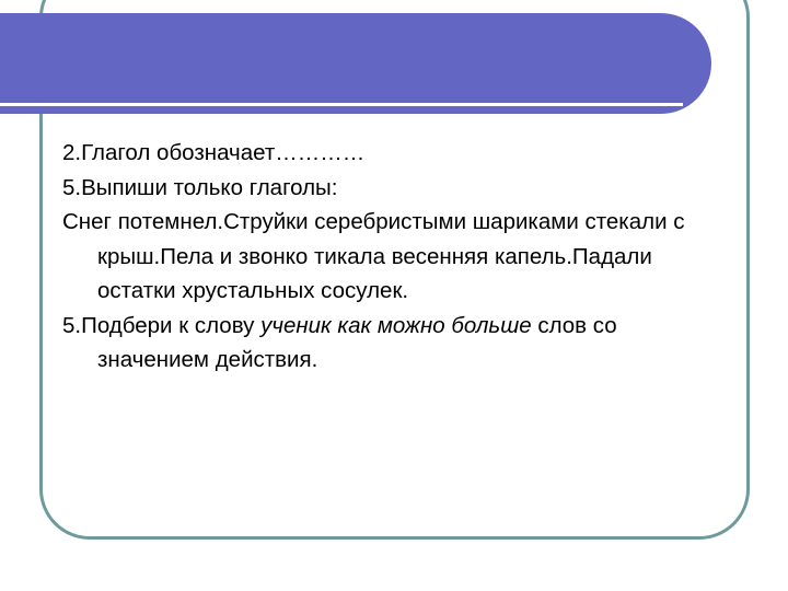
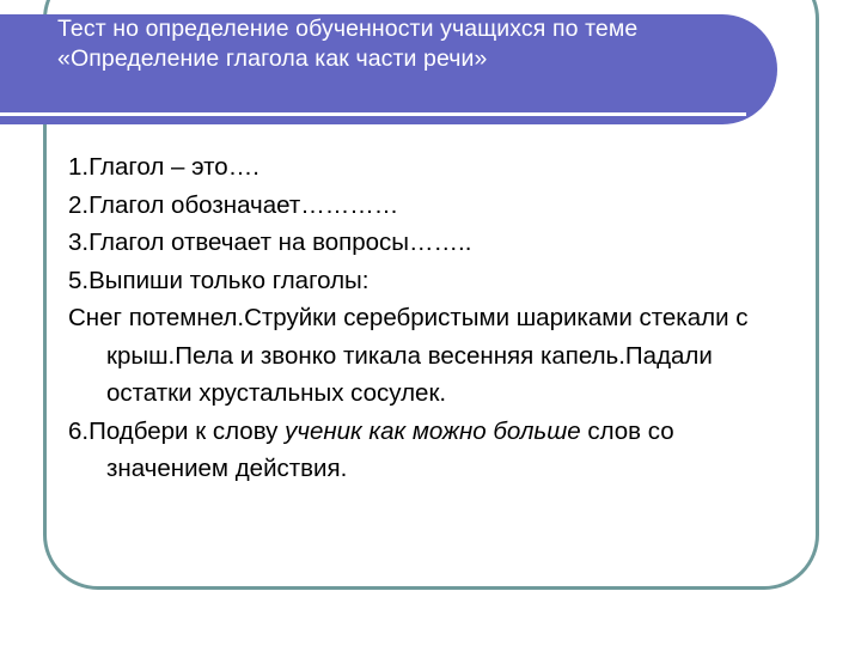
+ Тест но определение обученности учащихся по теме
+ «Определение глагола как части речи»
+ 1.Глагол – это….
  2.Глагол обозначает…………
+ 3.Глагол отвечает на вопросы……..
  5.Выпиши только глаголы:
  Снег потемнел.Струйки серебристыми шариками стекали с крыш.Пела и звонко тикала весенняя капель.Падали остатки хрустальных сосулек.
- 5.Подбери к слову ученик как можно больше слов со значением действия.
+ 6.Подбери к слову ученик как можно больше слов со значением действия.
